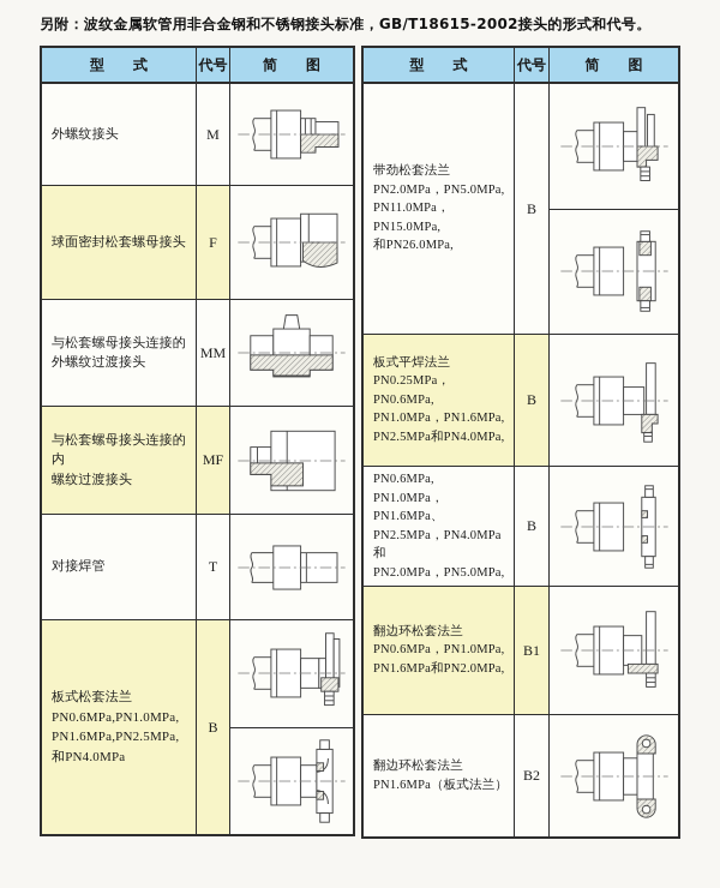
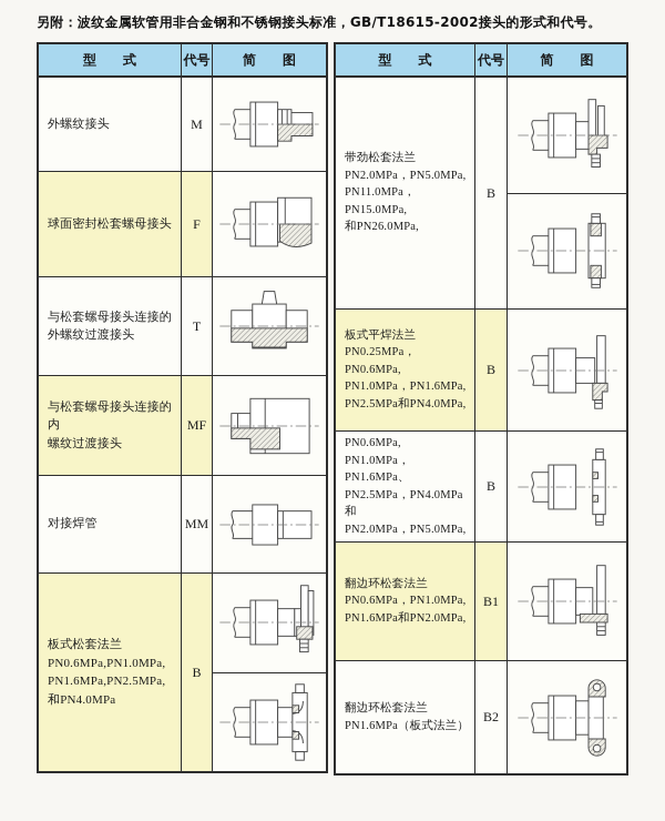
  另附：波纹金属软管用非合金钢和不锈钢接头标准，GB/T18615-2002接头的形式和代号。
  型 式
  代号
  简 图
  外螺纹接头
  M
  球面密封松套螺母接头
  F
  与松套螺母接头连接的
  外螺纹过渡接头
- MM
+ T
  与松套螺母接头连接的内
  螺纹过渡接头
  MF
  对接焊管
- T
+ MM
  板式松套法兰
  PN0.6MPa,PN1.0MPa,
  PN1.6MPa,PN2.5MPa,
  和PN4.0MPa
  B
  型 式
  代号
  简 图
  带劲松套法兰
  PN2.0MPa，PN5.0MPa,
  PN11.0MPa，PN15.0MPa,
  和PN26.0MPa,
  B
  板式平焊法兰
  PN0.25MPa，PN0.6MPa,
  PN1.0MPa，PN1.6MPa,
  PN2.5MPa和PN4.0MPa,
  B
  PN1.0MPa，PN1.6MPa、
  PN2.5MPa，PN4.0MPa和
  PN2.0MPa，PN5.0MPa,
  B
  翻边环松套法兰
  PN0.6MPa，PN1.0MPa,
  PN1.6MPa和PN2.0MPa,
  B1
  翻边环松套法兰
  PN1.6MPa（板式法兰）
  B2
